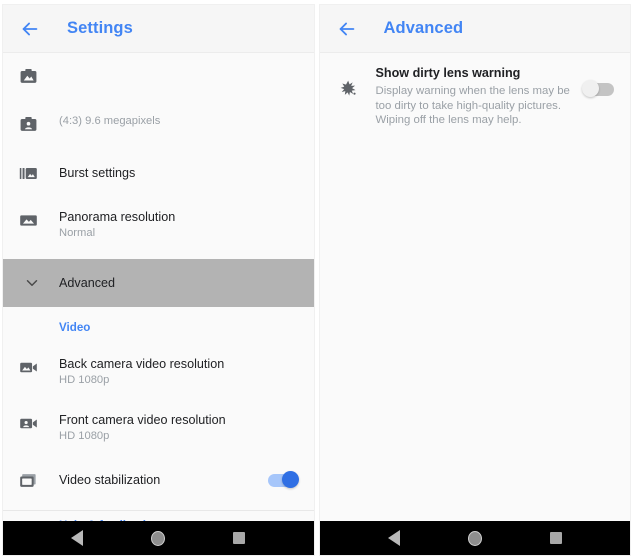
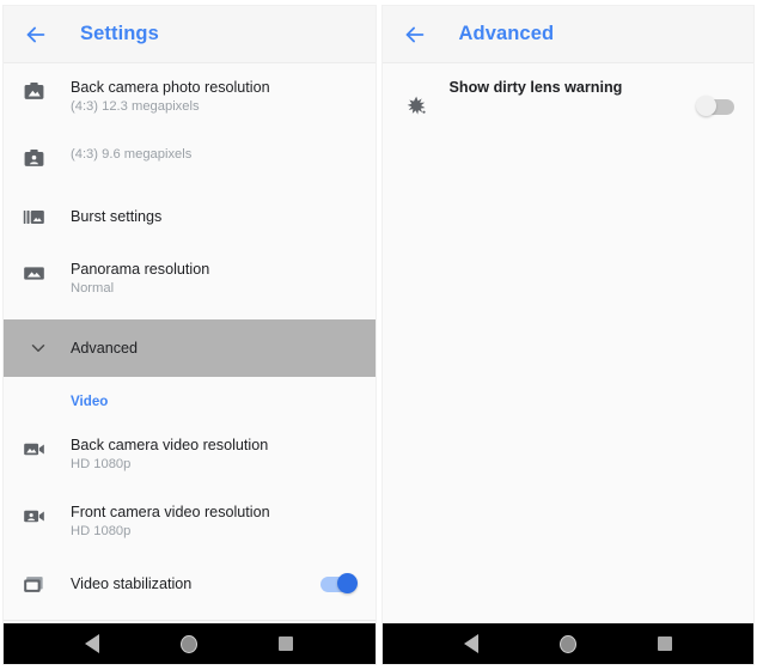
  Settings
+ Back camera photo resolution
+ (4:3) 12.3 megapixels
  (4:3) 9.6 megapixels
  Burst settings
  Panorama resolution
  Normal
  Advanced
  Video
  Back camera video resolution
  HD 1080p
  Front camera video resolution
  HD 1080p
  Video stabilization
  Advanced
  Show dirty lens warning
- Display warning when the lens may be too dirty to take high-quality pictures. Wiping off the lens may help.
